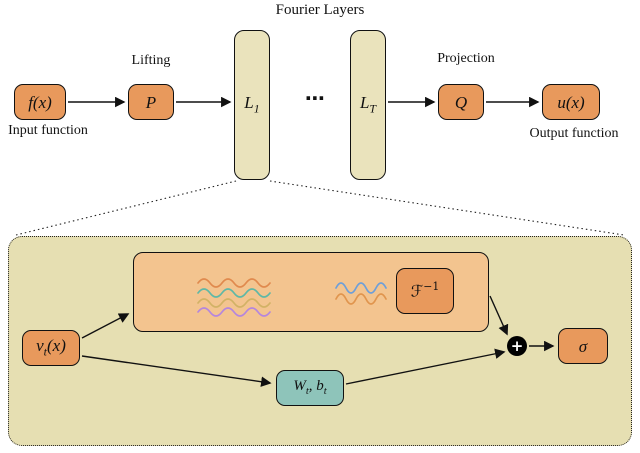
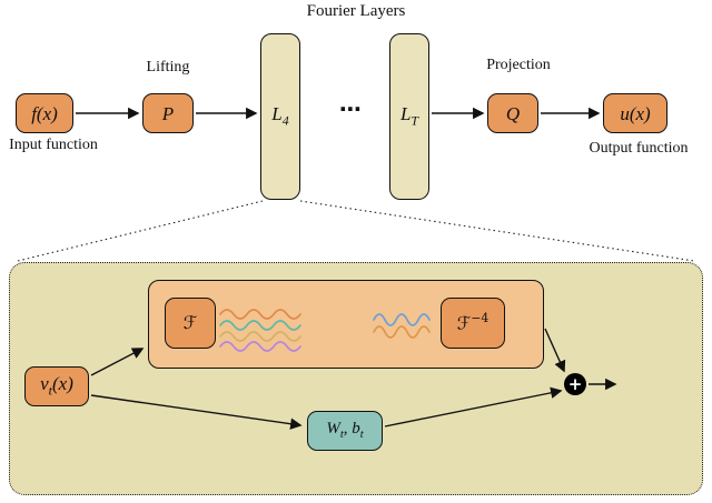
  Fourier Layers
  Lifting
  Projection
  Input function
  Output function
  f(x)
  P
- L1
+ L4
  ⋯
  LT
  Q
  u(x)
  vt(x)
+ ℱ
- ℱ−1
+ ℱ−4
  Wt, bt
  +
- σ
